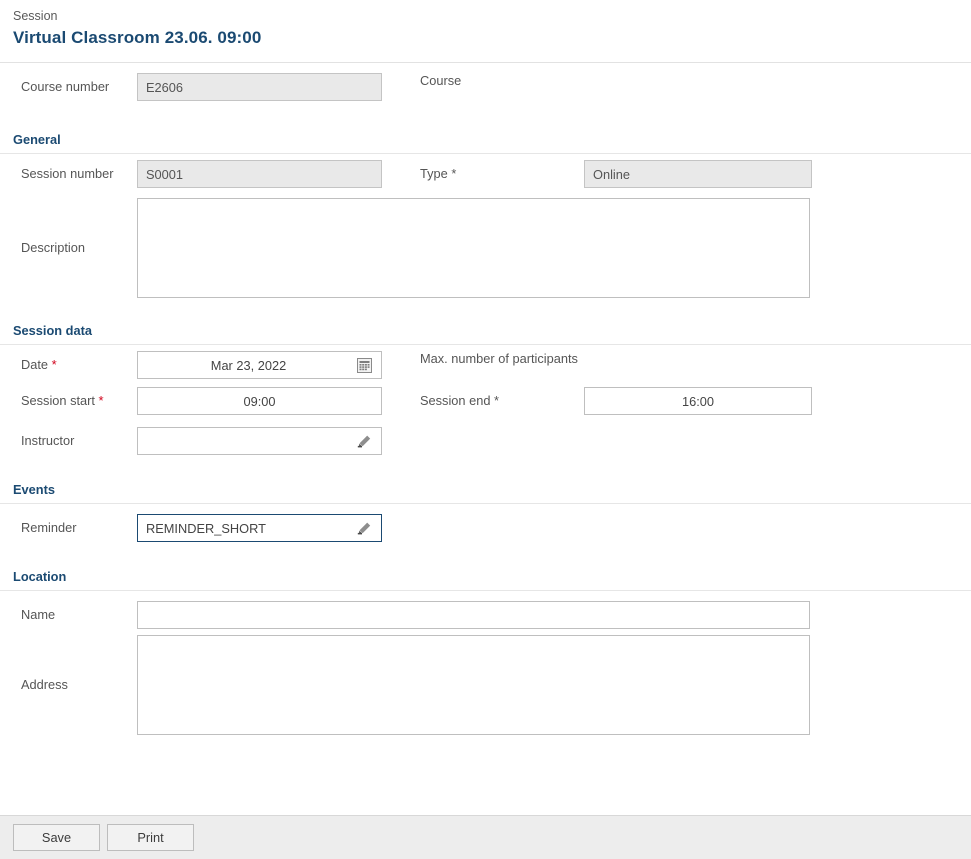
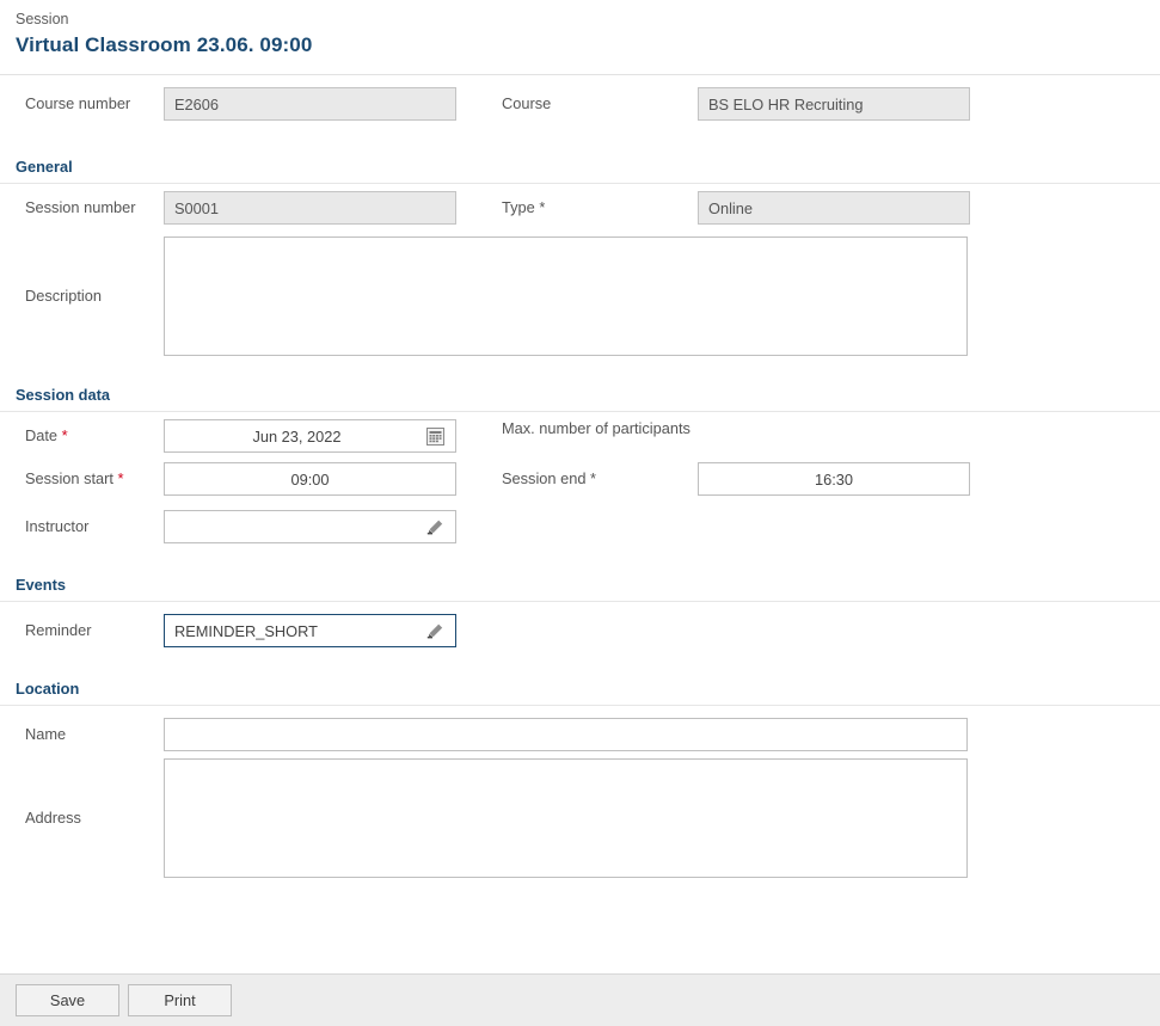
  Session
  Virtual Classroom 23.06. 09:00
  Course number
  E2606
  Course
+ BS ELO HR Recruiting
  General
  Session number
  S0001
  Type *
  Online
  Description
  Session data
  Date *
- Mar 23, 2022
+ Jun 23, 2022
  Max. number of participants
  Session start *
  09:00
  Session end *
- 16:00
+ 16:30
  Instructor
  Events
  Reminder
  REMINDER_SHORT
  Location
  Name
  Address
  Save
  Print
